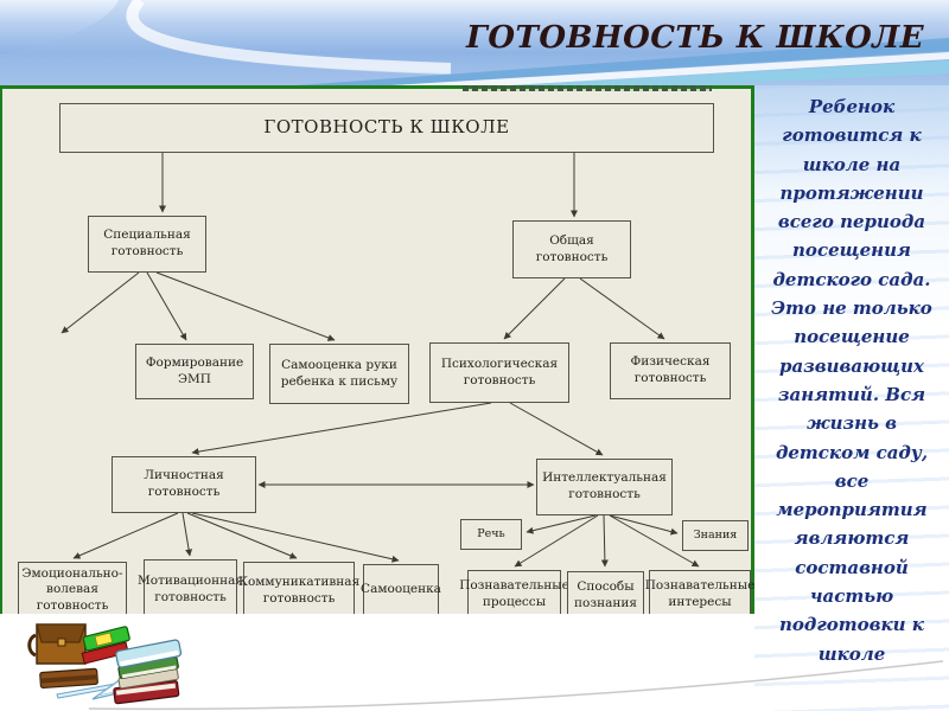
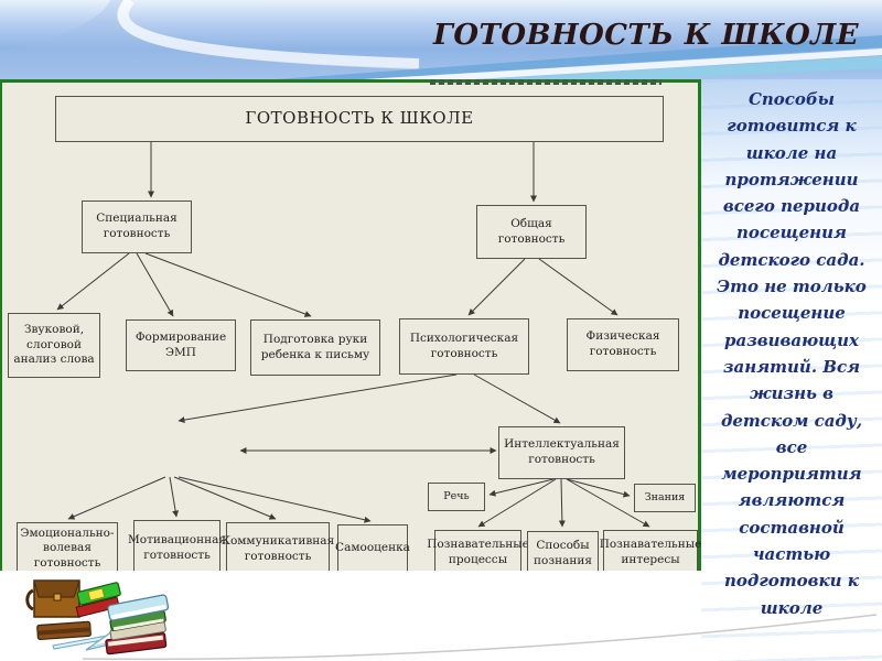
  ГОТОВНОСТЬ К ШКОЛЕ
  ГОТОВНОСТЬ К ШКОЛЕ
  Специальная готовность
  Общая готовность
+ Звуковой, слоговой анализ слова
  Формирование ЭМП
- Самооценка руки ребенка к письму
+ Подготовка руки ребенка к письму
  Психологическая готовность
  Физическая готовность
- Личностная готовность
  Интеллектуальная готовность
  Речь
  Знания
  Эмоционально-волевая готовность
  Мотивационна готовность
  Коммуникативная готовность
  Самооценка
  Познавательные процессы
  Способы познания
  Познавательные интересы
- Ребенок готовится к школе на протяжении всего периода посещения детского сада. Это не только посещение развивающих занятий. Вся жизнь в детском саду, все мероприятия являются составной частью подготовки к школе
+ Способы готовится к школе на протяжении всего периода посещения детского сада. Это не только посещение развивающих занятий. Вся жизнь в детском саду, все мероприятия являются составной частью подготовки к школе
